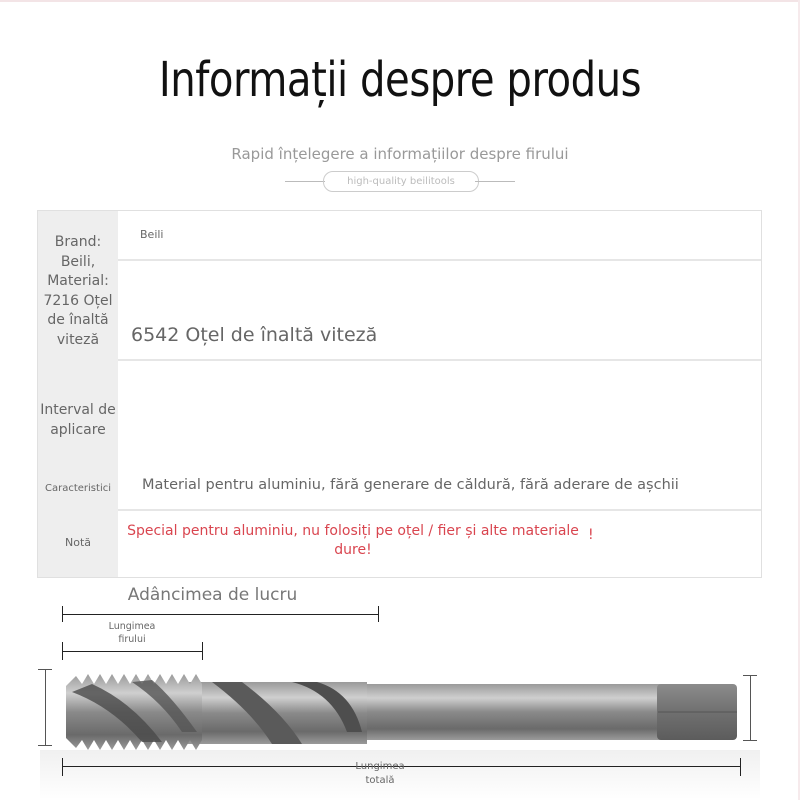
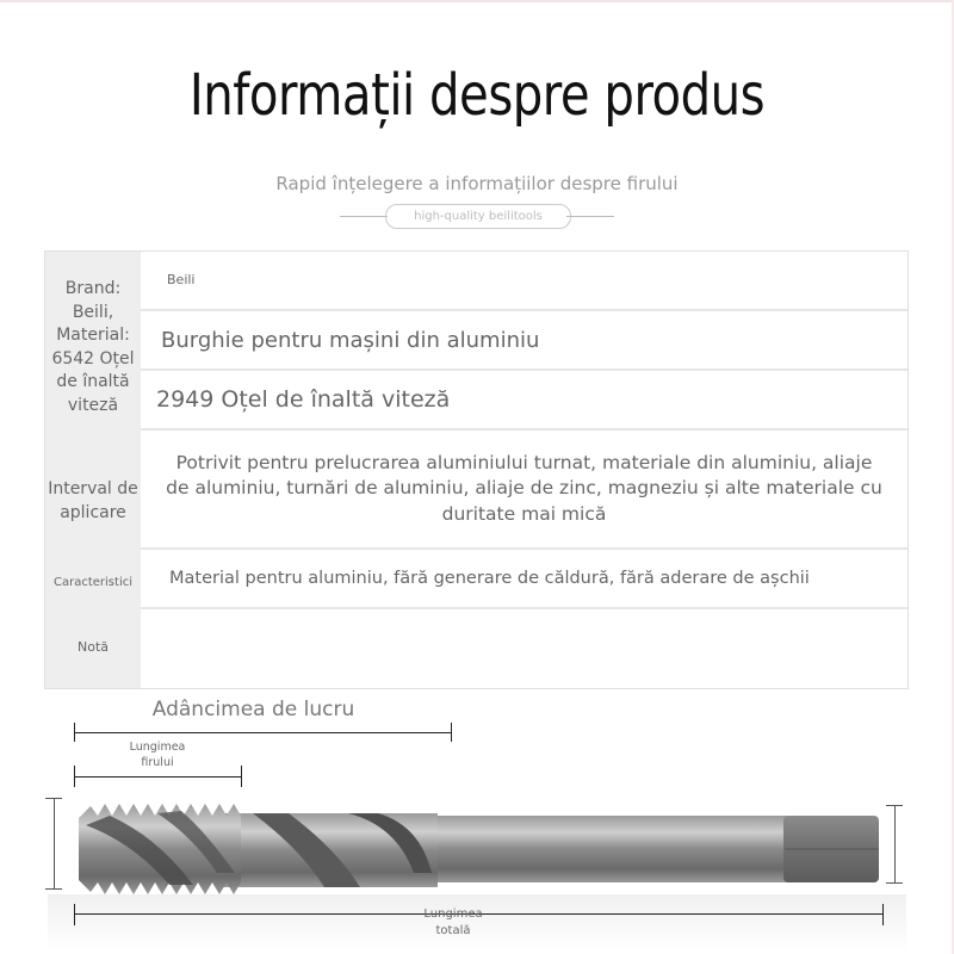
  Informații despre produs
  Rapid înțelegere a informațiilor despre firului
  high-quality beilitools
- Brand: Beili, Material: 7216 Oțel de înaltă viteză
+ Brand: Beili, Material: 6542 Oțel de înaltă viteză
  Interval de aplicare
  Caracteristici
  Notă
  Beili
+ Burghie pentru mașini din aluminiu
- 6542 Oțel de înaltă viteză
+ 2949 Oțel de înaltă viteză
+ Potrivit pentru prelucrarea aluminiului turnat, materiale din aluminiu, aliaje de aluminiu, turnări de aluminiu, aliaje de zinc, magneziu și alte materiale cu duritate mai mică
  Material pentru aluminiu, fără generare de căldură, fără aderare de așchii
- Special pentru aluminiu, nu folosiți pe oțel / fier și alte materiale dure!
- !
  Adâncimea de lucru
  Lungimea firului
  Lungimea totală
